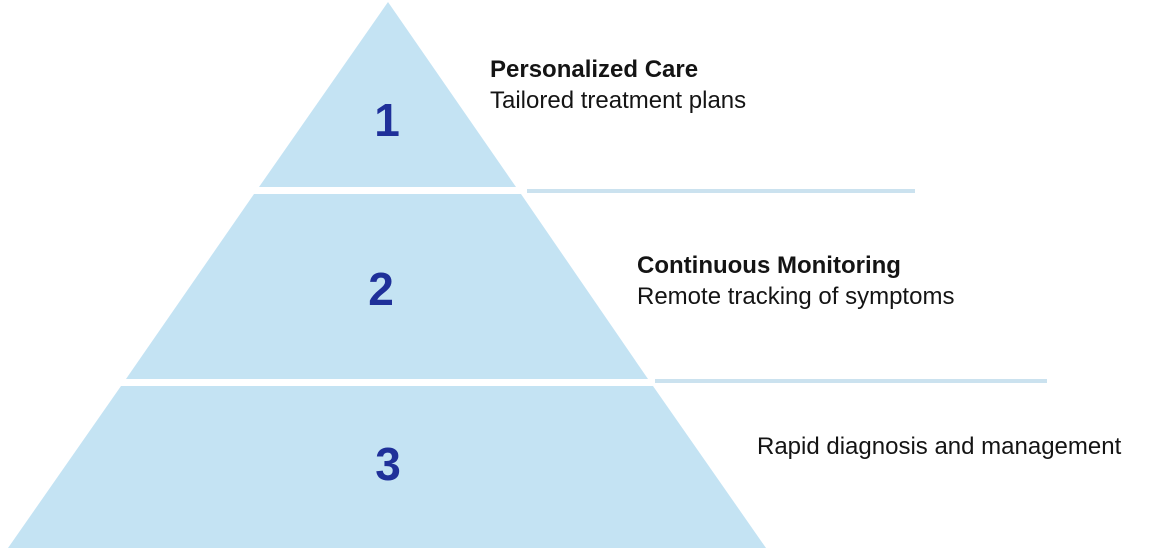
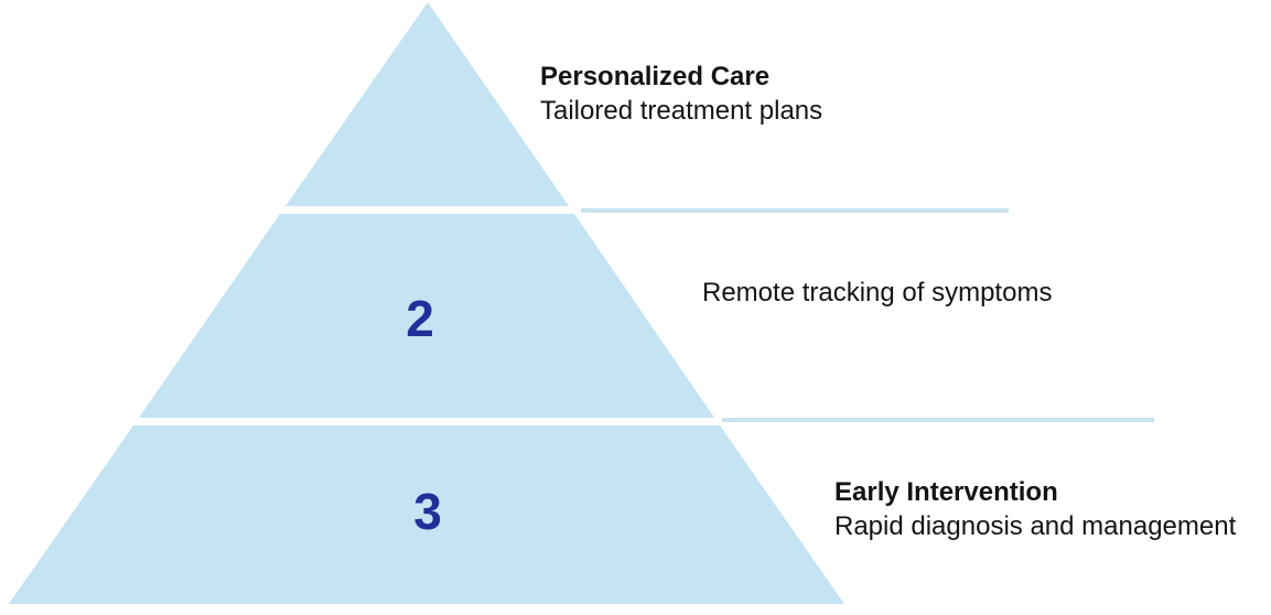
- 1
  2
  3
  Personalized Care
  Tailored treatment plans
- Continuous Monitoring
  Remote tracking of symptoms
+ Early Intervention
  Rapid diagnosis and management
